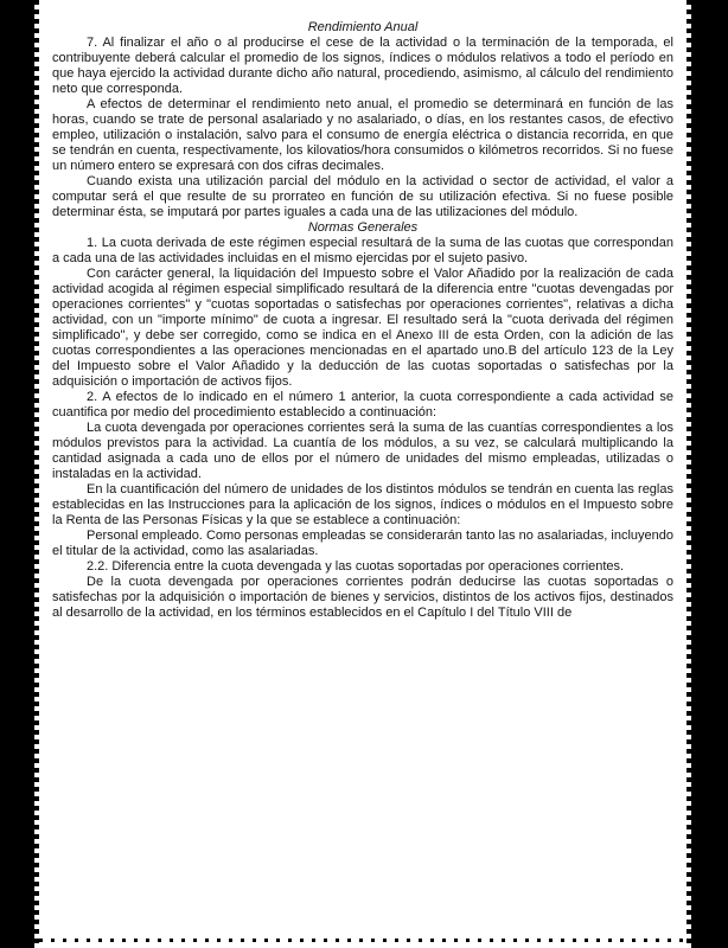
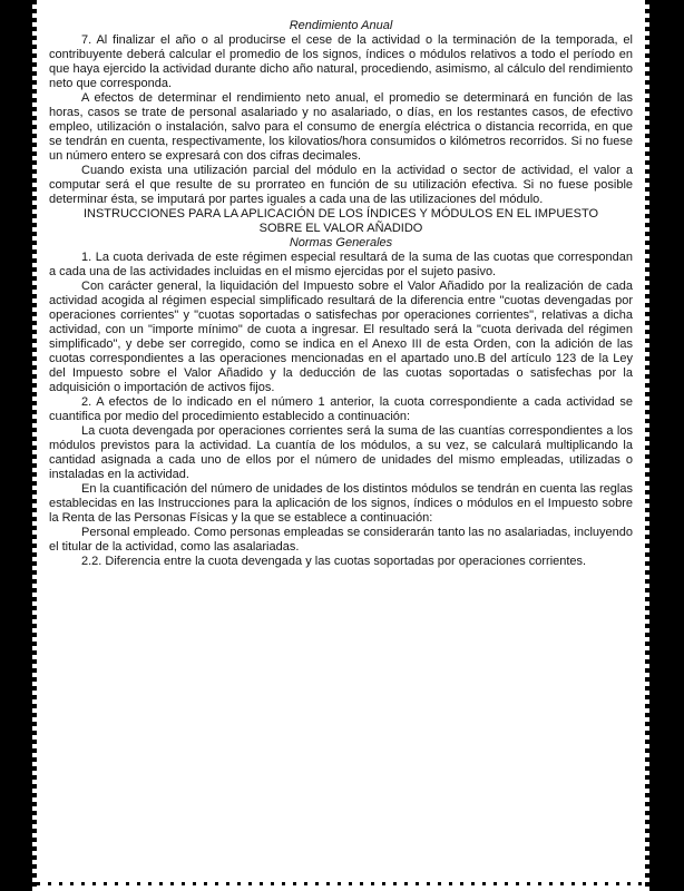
  Rendimiento Anual
  7. Al finalizar el año o al producirse el cese de la actividad o la terminación de la temporada, el contribuyente deberá calcular el promedio de los signos, índices o módulos relativos a todo el período en que haya ejercido la actividad durante dicho año natural, procediendo, asimismo, al cálculo del rendimiento neto que corresponda.
- A efectos de determinar el rendimiento neto anual, el promedio se determinará en función de las horas, cuando se trate de personal asalariado y no asalariado, o días, en los restantes casos, de efectivo empleo, utilización o instalación, salvo para el consumo de energía eléctrica o distancia recorrida, en que se tendrán en cuenta, respectivamente, los kilovatios/hora consumidos o kilómetros recorridos. Si no fuese un número entero se expresará con dos cifras decimales.
+ A efectos de determinar el rendimiento neto anual, el promedio se determinará en función de las horas, casos se trate de personal asalariado y no asalariado, o días, en los restantes casos, de efectivo empleo, utilización o instalación, salvo para el consumo de energía eléctrica o distancia recorrida, en que se tendrán en cuenta, respectivamente, los kilovatios/hora consumidos o kilómetros recorridos. Si no fuese un número entero se expresará con dos cifras decimales.
  Cuando exista una utilización parcial del módulo en la actividad o sector de actividad, el valor a computar será el que resulte de su prorrateo en función de su utilización efectiva. Si no fuese posible determinar ésta, se imputará por partes iguales a cada una de las utilizaciones del módulo.
+ INSTRUCCIONES PARA LA APLICACIÓN DE LOS ÍNDICES Y MÓDULOS EN EL IMPUESTO
+ SOBRE EL VALOR AÑADIDO
  Normas Generales
  1. La cuota derivada de este régimen especial resultará de la suma de las cuotas que correspondan a cada una de las actividades incluidas en el mismo ejercidas por el sujeto pasivo.
  Con carácter general, la liquidación del Impuesto sobre el Valor Añadido por la realización de cada actividad acogida al régimen especial simplificado resultará de la diferencia entre "cuotas devengadas por operaciones corrientes" y "cuotas soportadas o satisfechas por operaciones corrientes", relativas a dicha actividad, con un "importe mínimo" de cuota a ingresar. El resultado será la "cuota derivada del régimen simplificado", y debe ser corregido, como se indica en el Anexo III de esta Orden, con la adición de las cuotas correspondientes a las operaciones mencionadas en el apartado uno.B del artículo 123 de la Ley del Impuesto sobre el Valor Añadido y la deducción de las cuotas soportadas o satisfechas por la adquisición o importación de activos fijos.
  2. A efectos de lo indicado en el número 1 anterior, la cuota correspondiente a cada actividad se cuantifica por medio del procedimiento establecido a continuación:
  La cuota devengada por operaciones corrientes será la suma de las cuantías correspondientes a los módulos previstos para la actividad. La cuantía de los módulos, a su vez, se calculará multiplicando la cantidad asignada a cada uno de ellos por el número de unidades del mismo empleadas, utilizadas o instaladas en la actividad.
  En la cuantificación del número de unidades de los distintos módulos se tendrán en cuenta las reglas establecidas en las Instrucciones para la aplicación de los signos, índices o módulos en el Impuesto sobre la Renta de las Personas Físicas y la que se establece a continuación:
  Personal empleado. Como personas empleadas se considerarán tanto las no asalariadas, incluyendo el titular de la actividad, como las asalariadas.
  2.2. Diferencia entre la cuota devengada y las cuotas soportadas por operaciones corrientes.
- De la cuota devengada por operaciones corrientes podrán deducirse las cuotas soportadas o satisfechas por la adquisición o importación de bienes y servicios, distintos de los activos fijos, destinados al desarrollo de la actividad, en los términos establecidos en el Capítulo I del Título VIII de
